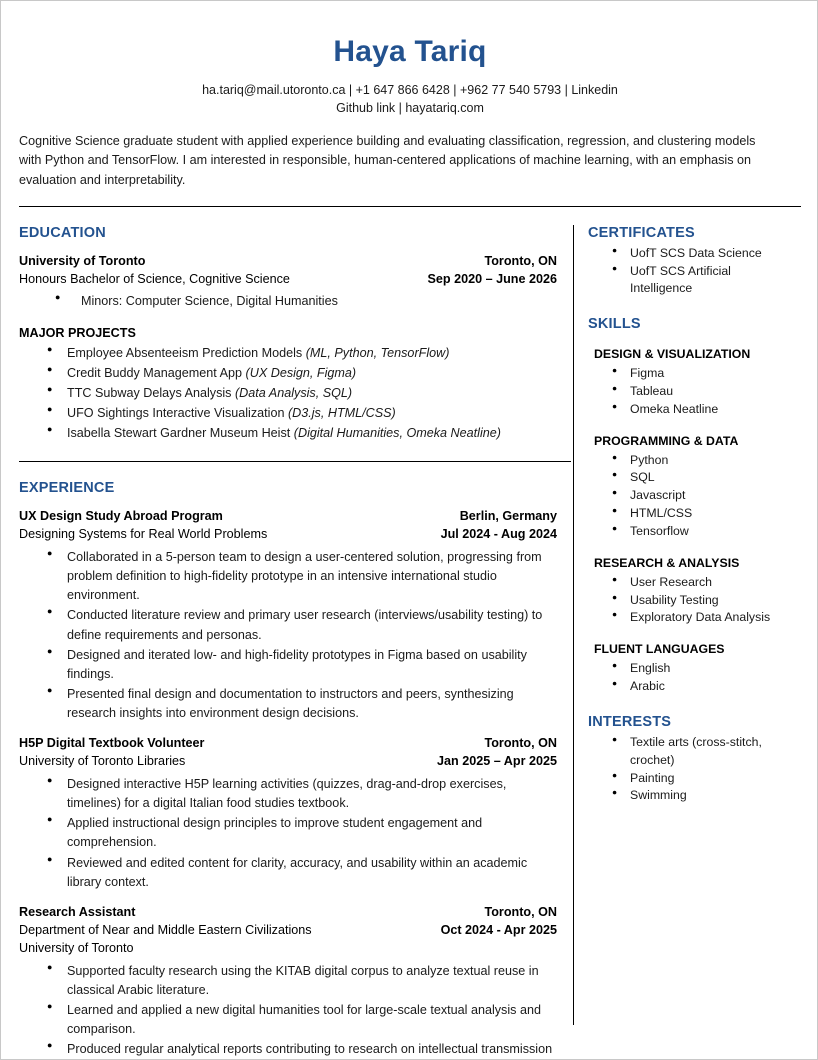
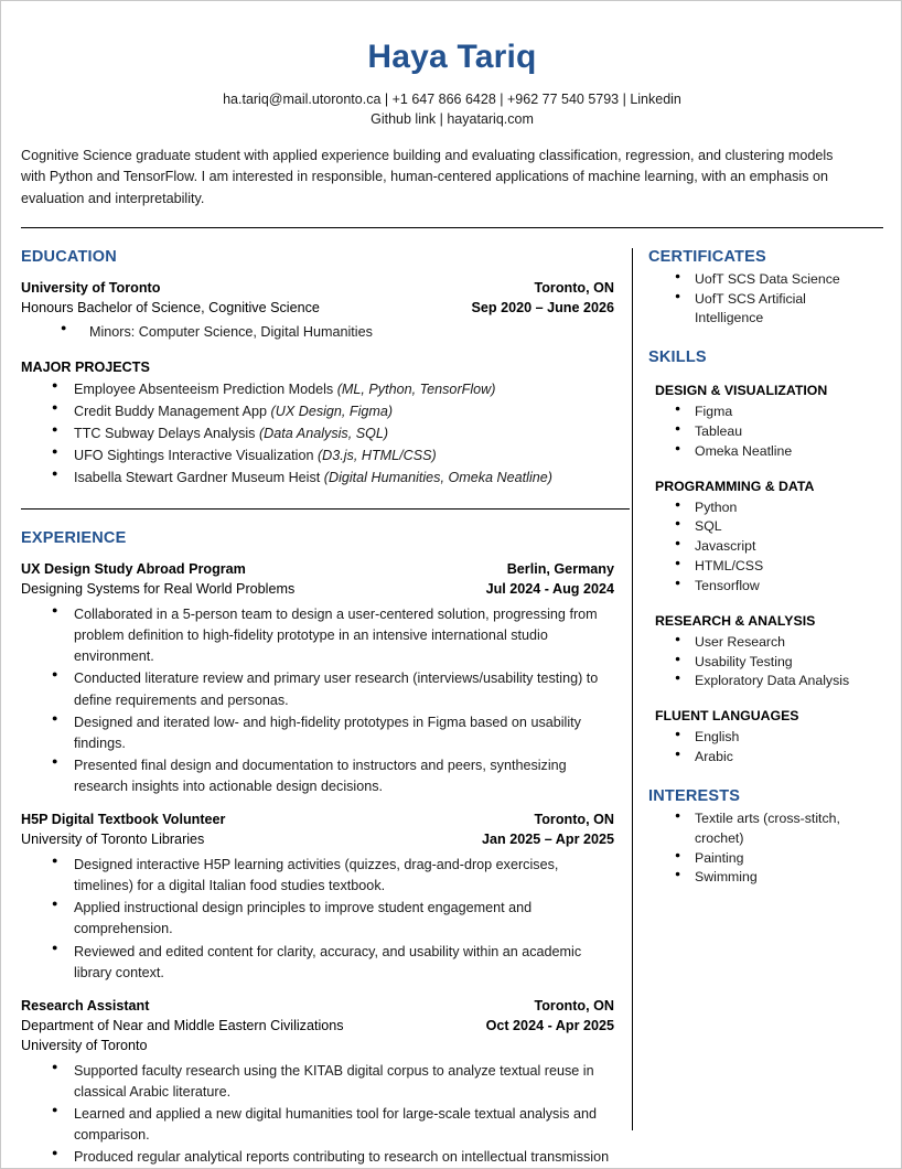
  Haya Tariq
  ha.tariq@mail.utoronto.ca | +1 647 866 6428 | +962 77 540 5793 | Linkedin
  Github link | hayatariq.com
  Cognitive Science graduate student with applied experience building and evaluating classification, regression, and clustering models with Python and TensorFlow. I am interested in responsible, human-centered applications of machine learning, with an emphasis on evaluation and interpretability.
  EDUCATION
  University of Toronto
  Toronto, ON
  Honours Bachelor of Science, Cognitive Science
  Sep 2020 – June 2026
  Minors: Computer Science, Digital Humanities
  MAJOR PROJECTS
  Employee Absenteeism Prediction Models (ML, Python, TensorFlow)
  Credit Buddy Management App (UX Design, Figma)
  TTC Subway Delays Analysis (Data Analysis, SQL)
  UFO Sightings Interactive Visualization (D3.js, HTML/CSS)
  Isabella Stewart Gardner Museum Heist (Digital Humanities, Omeka Neatline)
  EXPERIENCE
  UX Design Study Abroad Program
  Berlin, Germany
  Designing Systems for Real World Problems
  Jul 2024 - Aug 2024
  Collaborated in a 5-person team to design a user-centered solution, progressing from problem definition to high-fidelity prototype in an intensive international studio environment.
  Conducted literature review and primary user research (interviews/usability testing) to define requirements and personas.
  Designed and iterated low- and high-fidelity prototypes in Figma based on usability findings.
- Presented final design and documentation to instructors and peers, synthesizing research insights into environment design decisions.
+ Presented final design and documentation to instructors and peers, synthesizing research insights into actionable design decisions.
  H5P Digital Textbook Volunteer
  Toronto, ON
  University of Toronto Libraries
  Jan 2025 – Apr 2025
  Designed interactive H5P learning activities (quizzes, drag-and-drop exercises, timelines) for a digital Italian food studies textbook.
  Applied instructional design principles to improve student engagement and comprehension.
  Reviewed and edited content for clarity, accuracy, and usability within an academic library context.
  Research Assistant
  Toronto, ON
  Department of Near and Middle Eastern Civilizations
  Oct 2024 - Apr 2025
  University of Toronto
  Supported faculty research using the KITAB digital corpus to analyze textual reuse in classical Arabic literature.
  Learned and applied a new digital humanities tool for large-scale textual analysis and comparison.
  Produced regular analytical reports contributing to research on intellectual transmission
  CERTIFICATES
  UofT SCS Data Science
  UofT SCS Artificial Intelligence
  SKILLS
  DESIGN & VISUALIZATION
  Figma
  Tableau
  Omeka Neatline
  PROGRAMMING & DATA
  Python
  SQL
  Javascript
  HTML/CSS
  Tensorflow
  RESEARCH & ANALYSIS
  User Research
  Usability Testing
  Exploratory Data Analysis
  FLUENT LANGUAGES
  English
  Arabic
  INTERESTS
  Textile arts (cross-stitch, crochet)
  Painting
  Swimming
